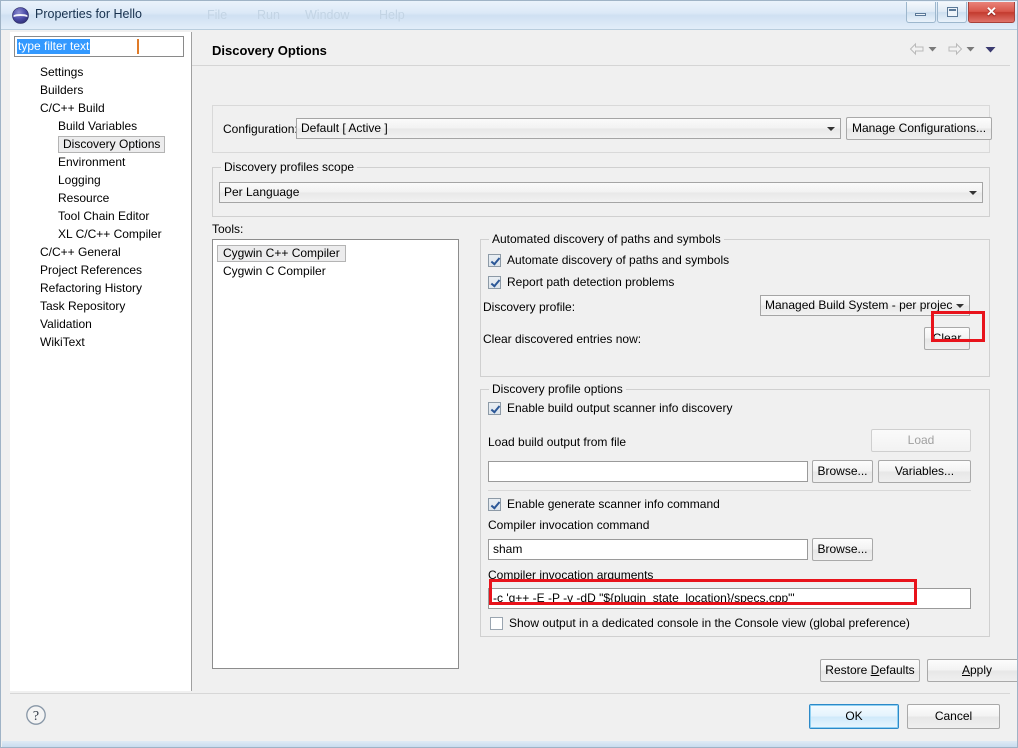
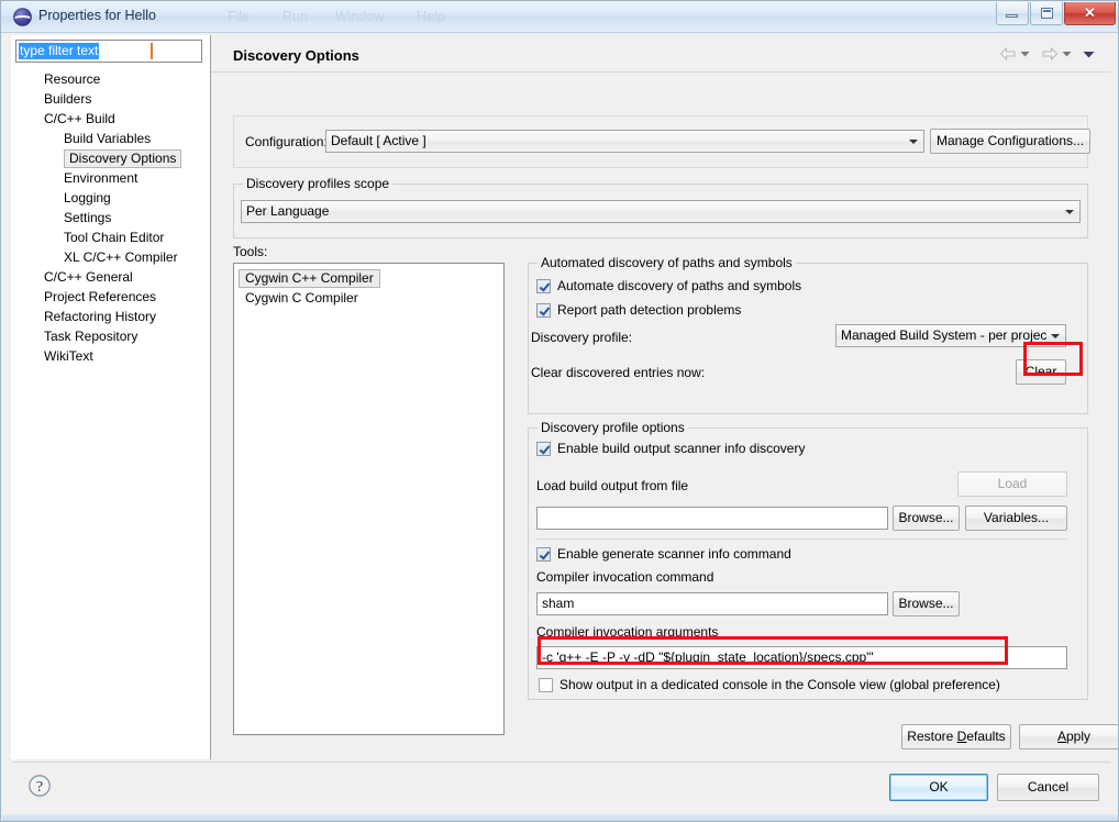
  Properties for Hello
  File
  Run
  Window
  Help
  ✕
  type filter text
- Settings
+ Resource
  Builders
  C/C++ Build
  Build Variables
  Discovery Options
  Environment
  Logging
- Resource
+ Settings
  Tool Chain Editor
  XL C/C++ Compiler
  C/C++ General
  Project References
  Refactoring History
  Task Repository
- Validation
  WikiText
  Discovery Options
  Configuration
  Default [ Active ]
  Manage Configurations...
  Discovery profiles scope
  Per Language
  Tools:
  Cygwin C++ Compiler
  Cygwin C Compiler
  Automated discovery of paths and symbols
  Automate discovery of paths and symbols
  Report path detection problems
  Discovery profile:
  Managed Build System - per projec
  Clear discovered entries now:
  Clear
  Discovery profile options
  Enable build output scanner info discovery
  Load build output from file
  Load
  Browse...
  Variables...
  Enable generate scanner info command
  Compiler invocation command
  sham
  Browse...
  Compiler invocation arguments
  -c 'g++ -E -P -v -dD "${plugin_state_location}/specs.cpp"'
  Show output in a dedicated console in the Console view (global preference)
  Restore Defaults
  Apply
  ?
  OK
  Cancel
